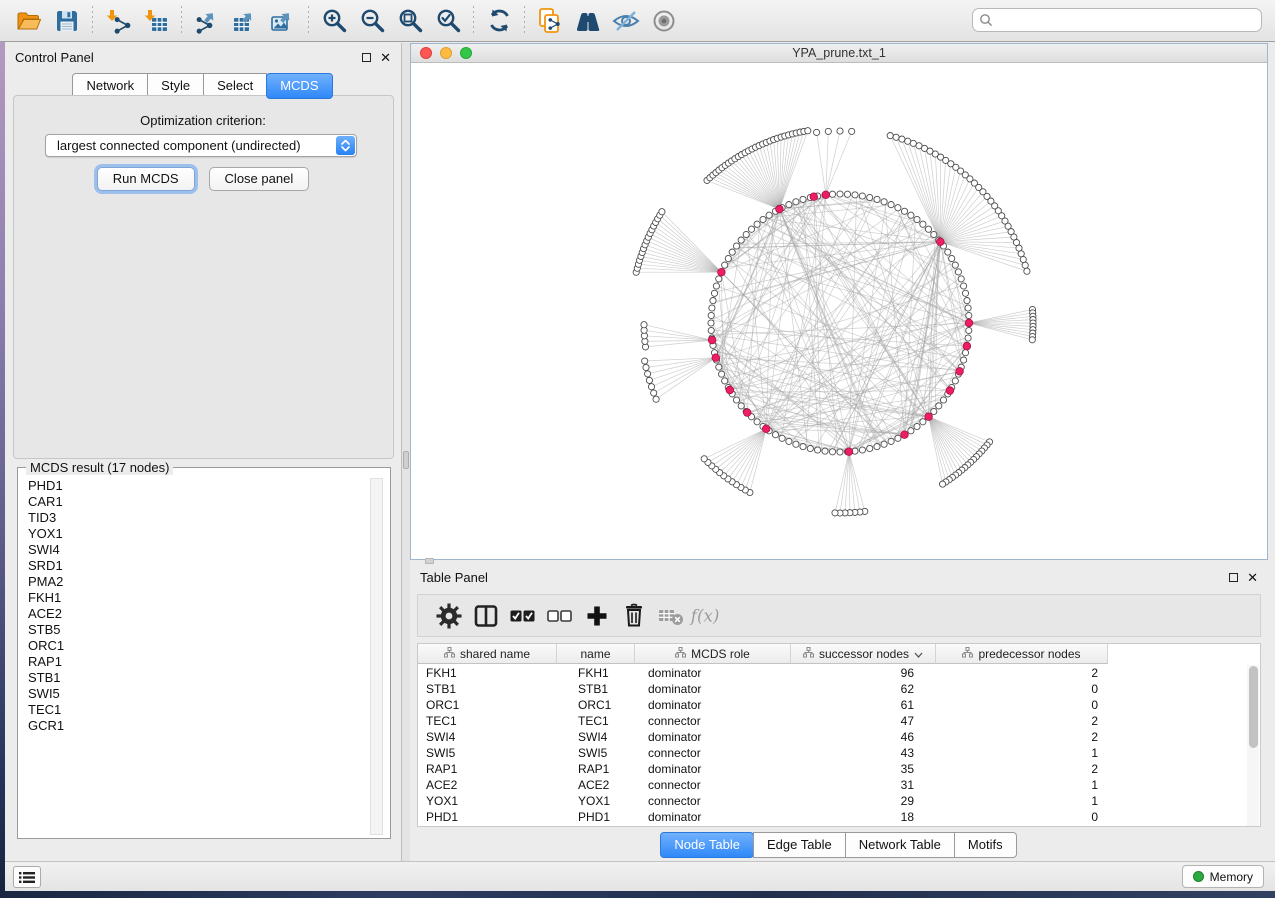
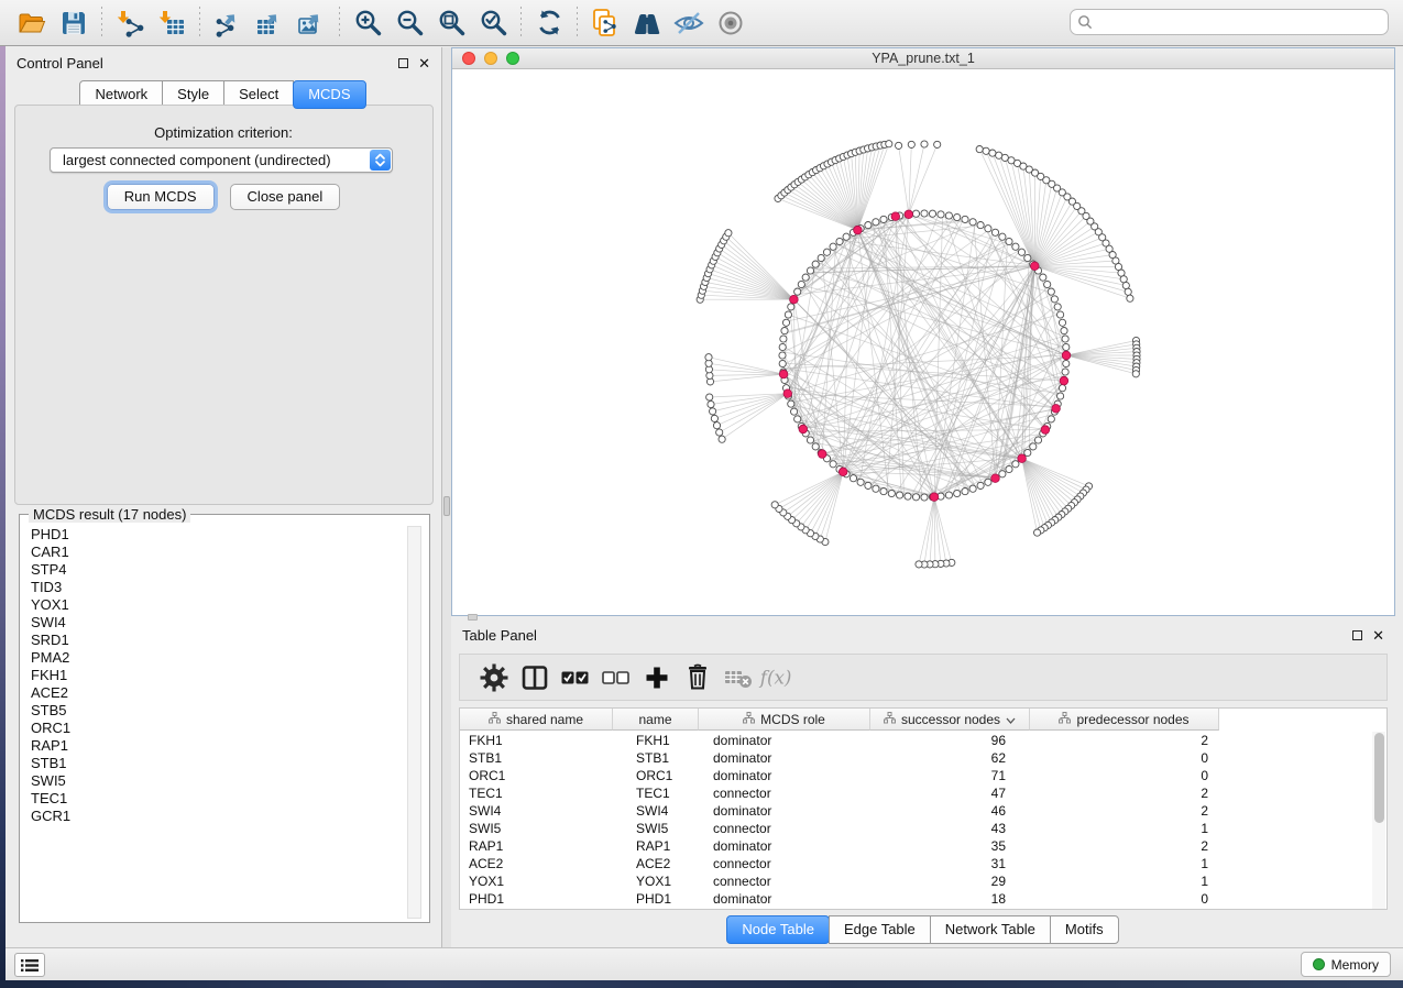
  Control Panel
  ✕
  Network
  Style
  Select
  MCDS
  Optimization criterion:
  largest connected component (undirected)
  Run MCDS
  Close panel
  MCDS result (17 nodes)
  PHD1
  CAR1
+ STP4
  TID3
  YOX1
  SWI4
  SRD1
  PMA2
  FKH1
  ACE2
  STB5
  ORC1
  RAP1
  STB1
  SWI5
  TEC1
  GCR1
  YPA_prune.txt_1
  Table Panel
  ✕
  f(x)
  shared name
  name
  MCDS role
  successor nodes
  predecessor nodes
  FKH1
  FKH1
  dominator
  96
  2
  STB1
  STB1
  dominator
  62
  0
  ORC1
  ORC1
  dominator
- 61
+ 71
  0
  TEC1
  TEC1
  connector
  47
  2
  SWI4
  SWI4
  dominator
  46
  2
  SWI5
  SWI5
  connector
  43
  1
  RAP1
  RAP1
  dominator
  35
  2
  ACE2
  ACE2
  connector
  31
  1
  YOX1
  YOX1
  connector
  29
  1
  PHD1
  PHD1
  dominator
  18
  0
  Node Table
  Edge Table
  Network Table
  Motifs
  Memory
